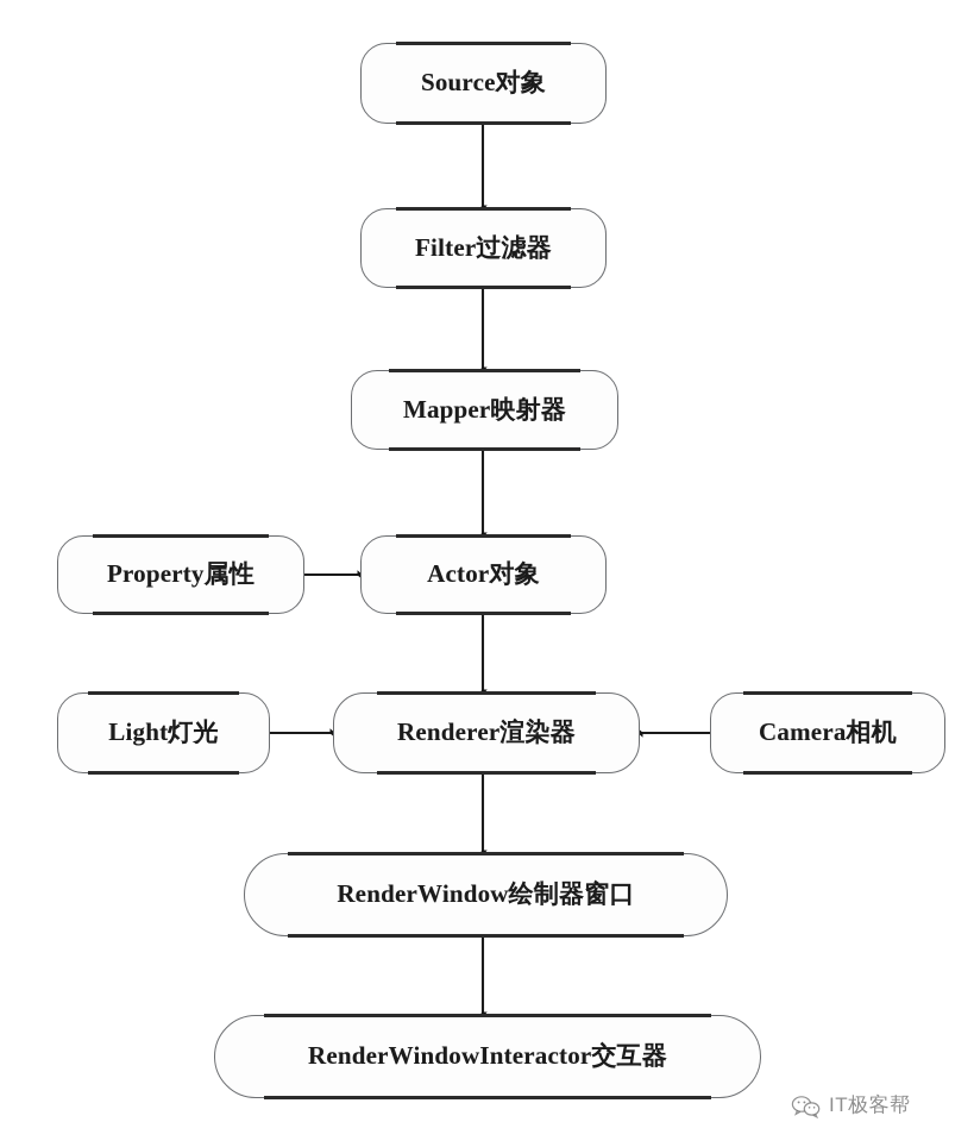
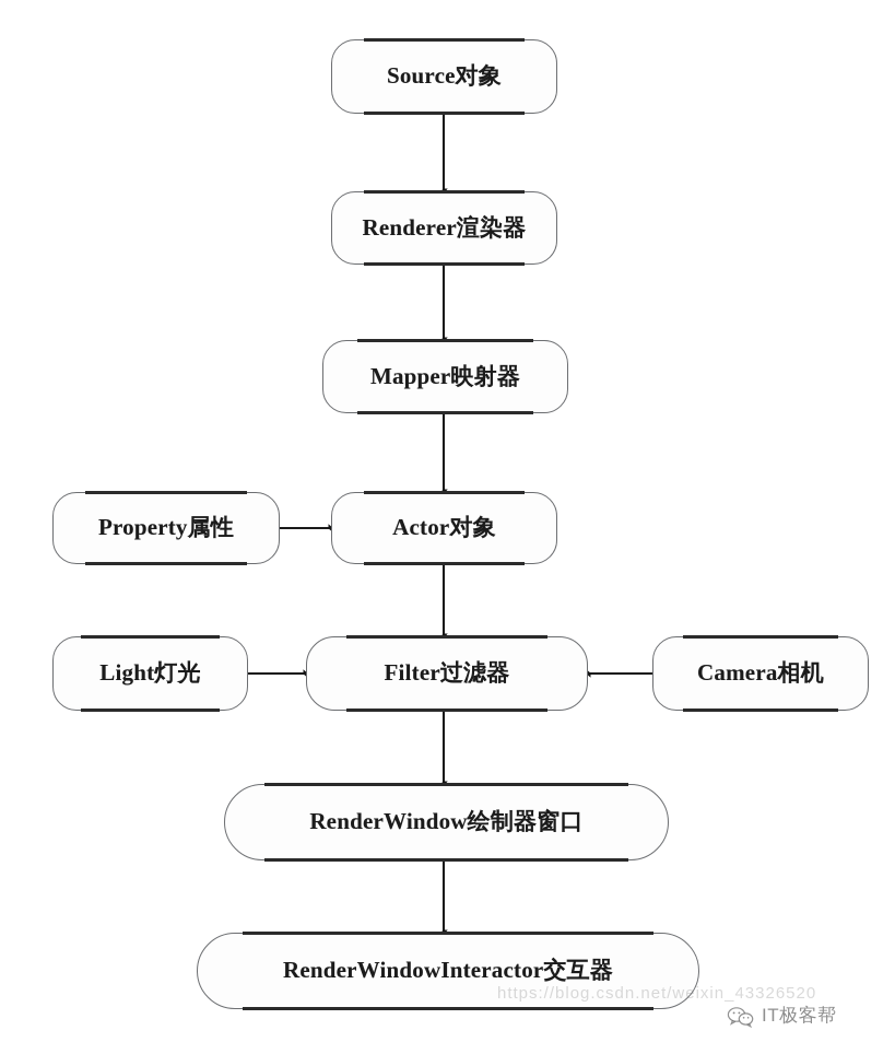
  Source对象
- Filter过滤器
+ Renderer渲染器
  Mapper映射器
  Property属性
  Actor对象
  Light灯光
- Renderer渲染器
+ Filter过滤器
  Camera相机
  RenderWindow绘制器窗口
  RenderWindowInteractor交互器
+ https://blog.csdn.net/weixin_43326520
  IT极客帮
